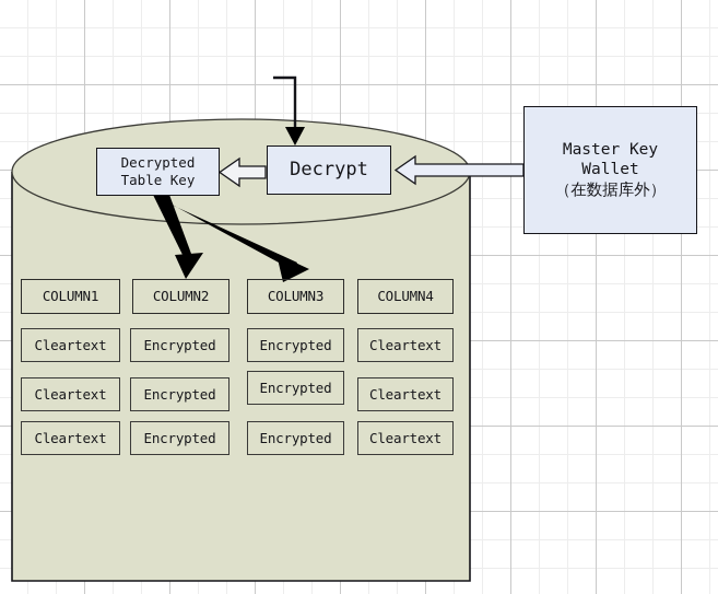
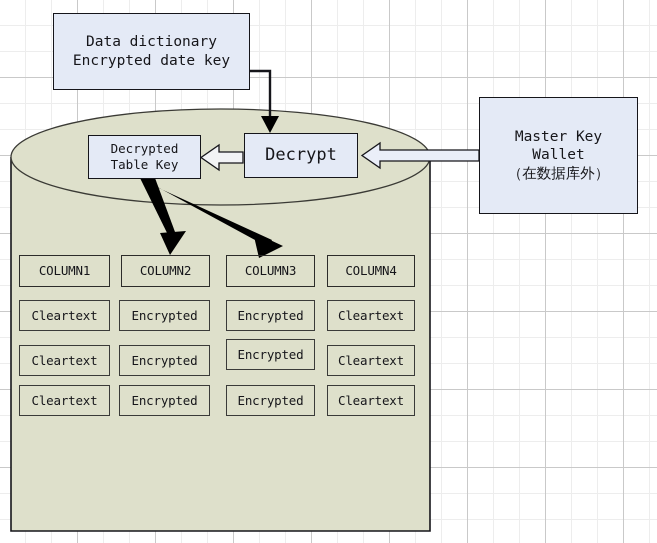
+ Data dictionary
+ Encrypted date key
  Master Key
  Wallet
  （在数据库外）
  Decrypt
  Decrypted
  Table Key
  COLUMN1
  COLUMN2
  COLUMN3
  COLUMN4
  Cleartext
  Encrypted
  Encrypted
  Cleartext
  Cleartext
  Encrypted
  Encrypted
  Cleartext
  Cleartext
  Encrypted
  Encrypted
  Cleartext
